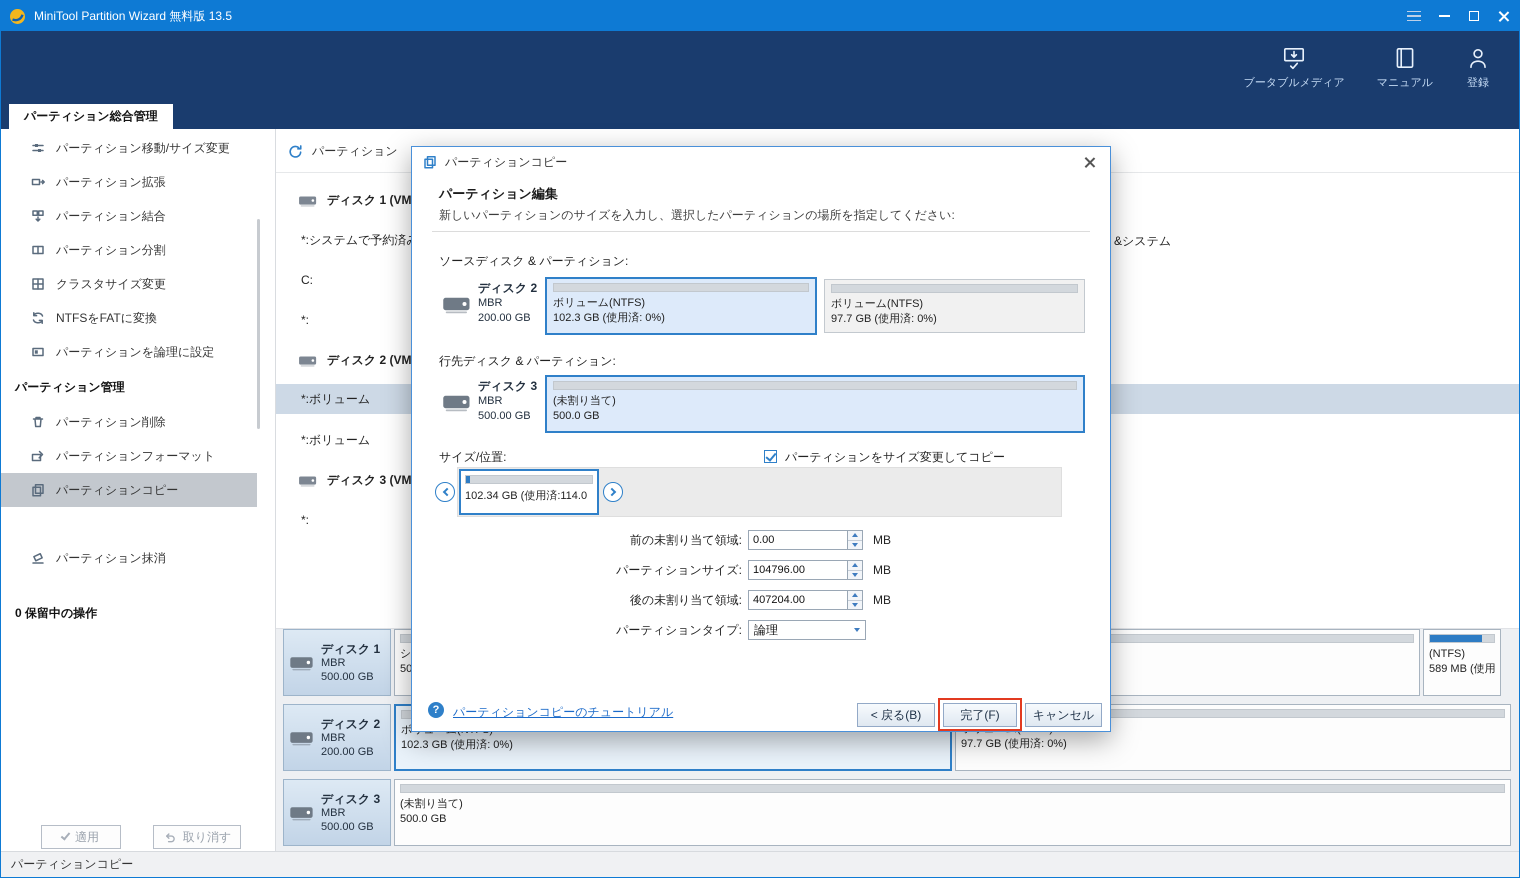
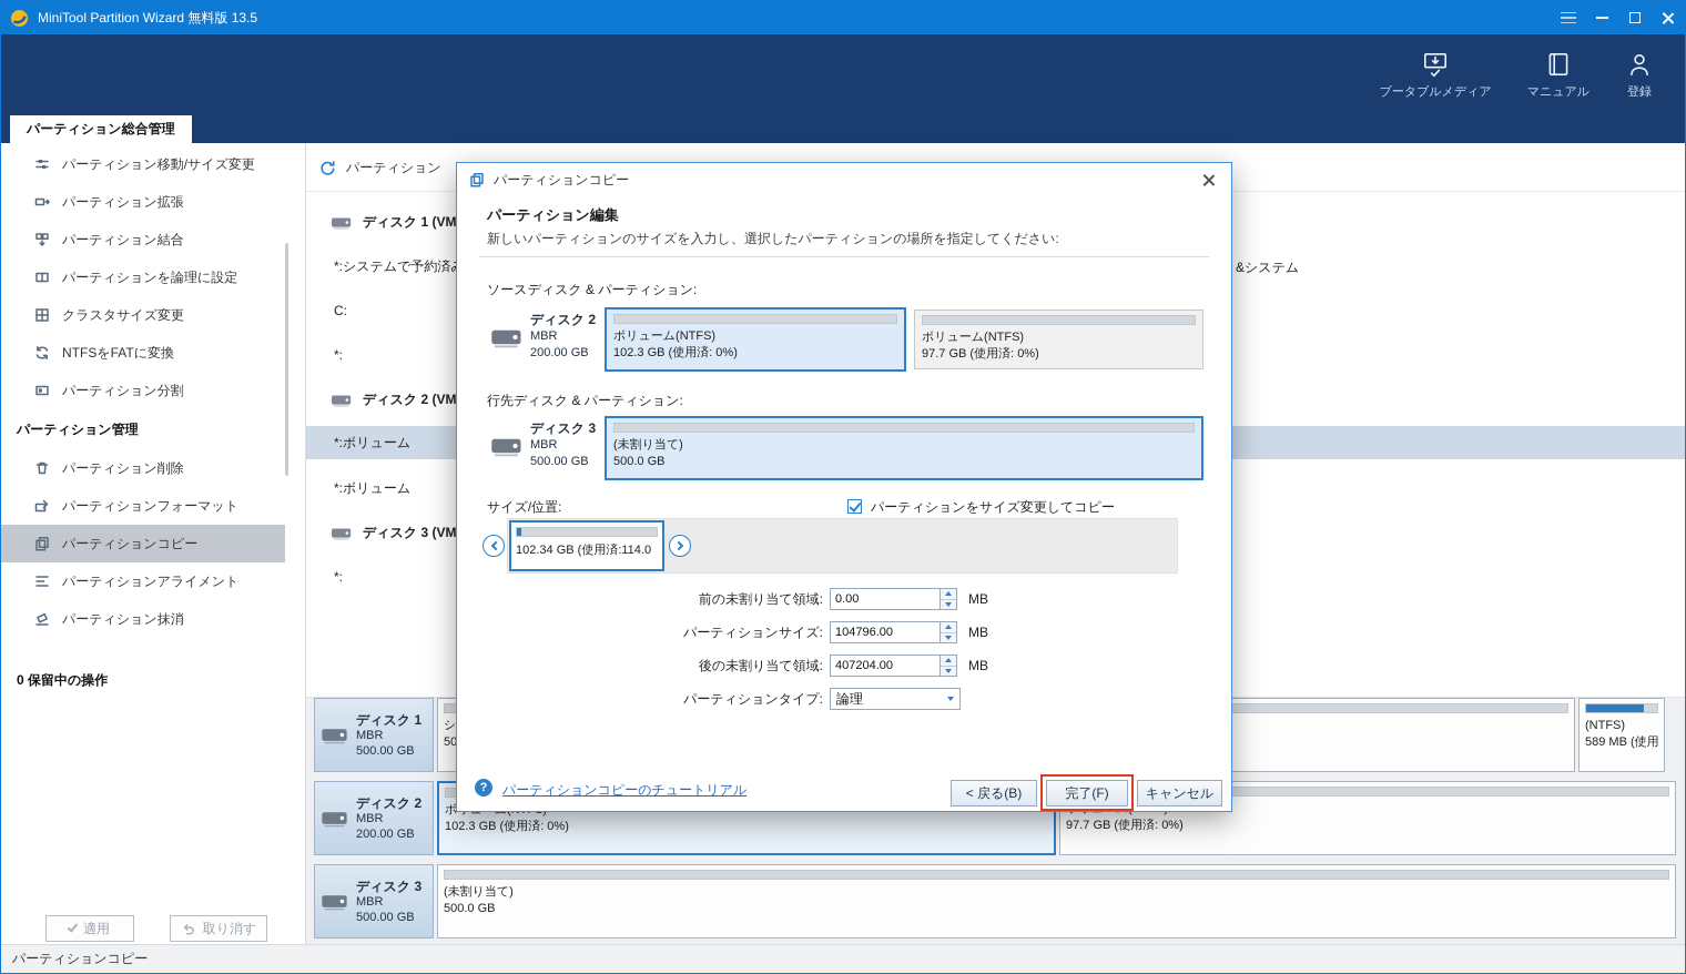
  MiniTool Partition Wizard 無料版 13.5
  ブータブルメディア
  マニュアル
  登録
  パーティション総合管理
  パーティション移動/サイズ変更
  パーティション拡張
  パーティション結合
- パーティション分割
+ パーティションを論理に設定
  クラスタサイズ変更
  NTFSをFATに変換
- パーティションを論理に設定
+ パーティション分割
  パーティション管理
  パーティション削除
  パーティションフォーマット
  パーティションコピー
+ パーティションアライメント
  パーティション抹消
  0 保留中の操作
  適用
  取り消す
  パーティション
  ディスク 1 (VM
  *:システムで予約済
  &システム
  C:
  *:
  ディスク 2 (VM
  *:ボリューム
  *:ボリューム
  ディスク 3 (VM
  *:
  ディスク 1
  MBR
  500.00 GB
  シ
  50
  (NTFS)
  589 MB (使用
  ディスク 2
  MBR
  200.00 GB
  102.3 GB (使用済: 0%)
  97.7 GB (使用済: 0%)
  ディスク 3
  MBR
  500.00 GB
  (未割り当て)
  500.0 GB
  パーティションコピー
  パーティションコピー
  パーティション編集
  新しいパーティションのサイズを入力し、選択したパーティションの場所を指定してください:
  ソースディスク & パーティション:
  ディスク 2
  MBR
  200.00 GB
  ボリューム(NTFS)
  102.3 GB (使用済: 0%)
  ボリューム(NTFS)
  97.7 GB (使用済: 0%)
  行先ディスク & パーティション:
  ディスク 3
  MBR
  500.00 GB
  (未割り当て)
  500.0 GB
  サイズ/位置:
  パーティションをサイズ変更してコピー
  102.34 GB (使用済:114.0
  前の未割り当て領域:
  0.00
  MB
  パーティションサイズ:
  104796.00
  MB
  後の未割り当て領域:
  407204.00
  MB
  パーティションタイプ:
  論理
  ?
  パーティションコピーのチュートリアル
  < 戻る(B)
  完了(F)
  キャンセル
